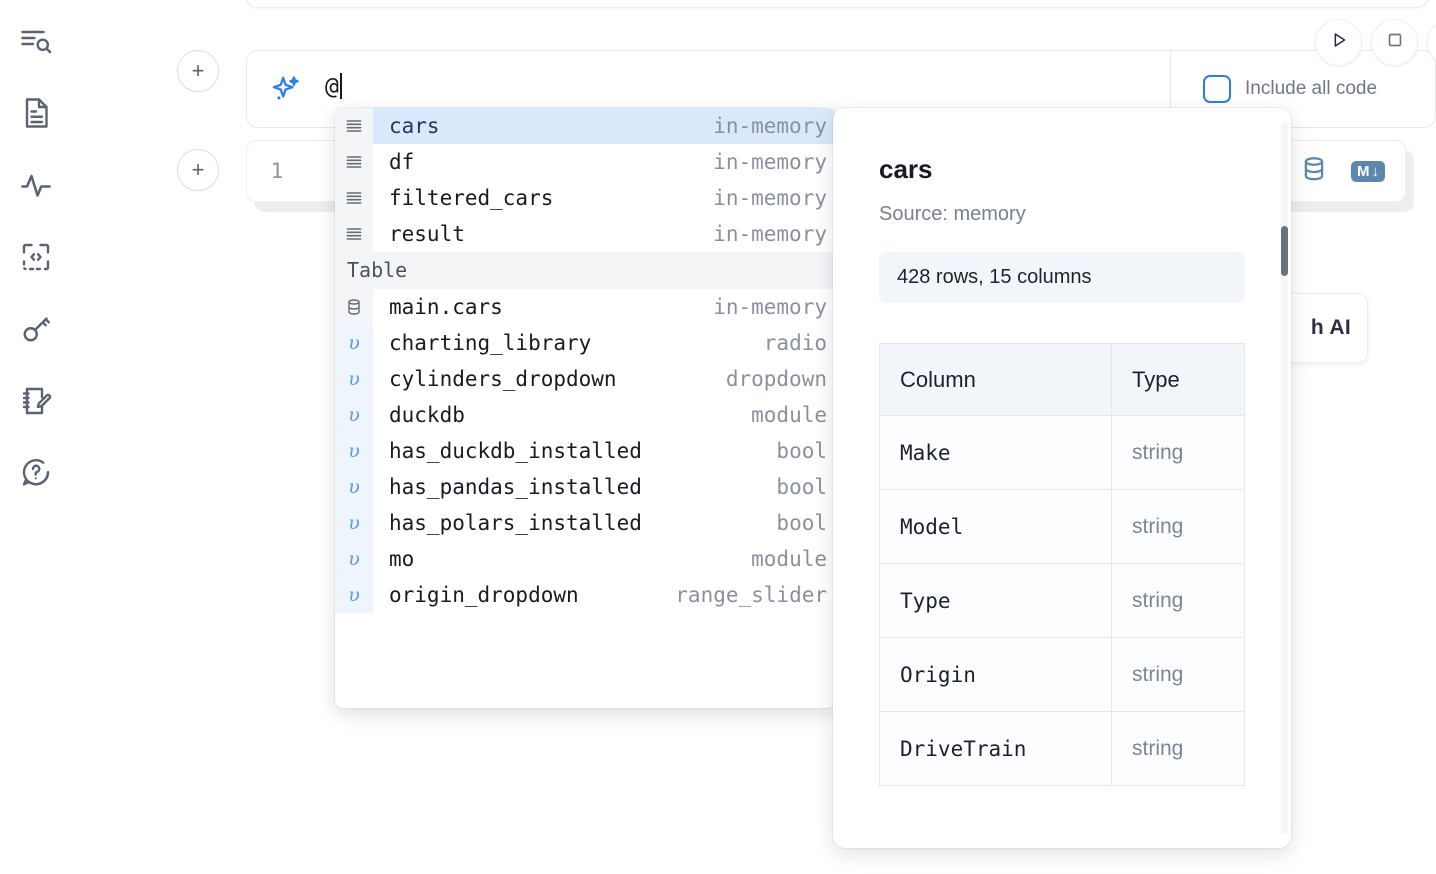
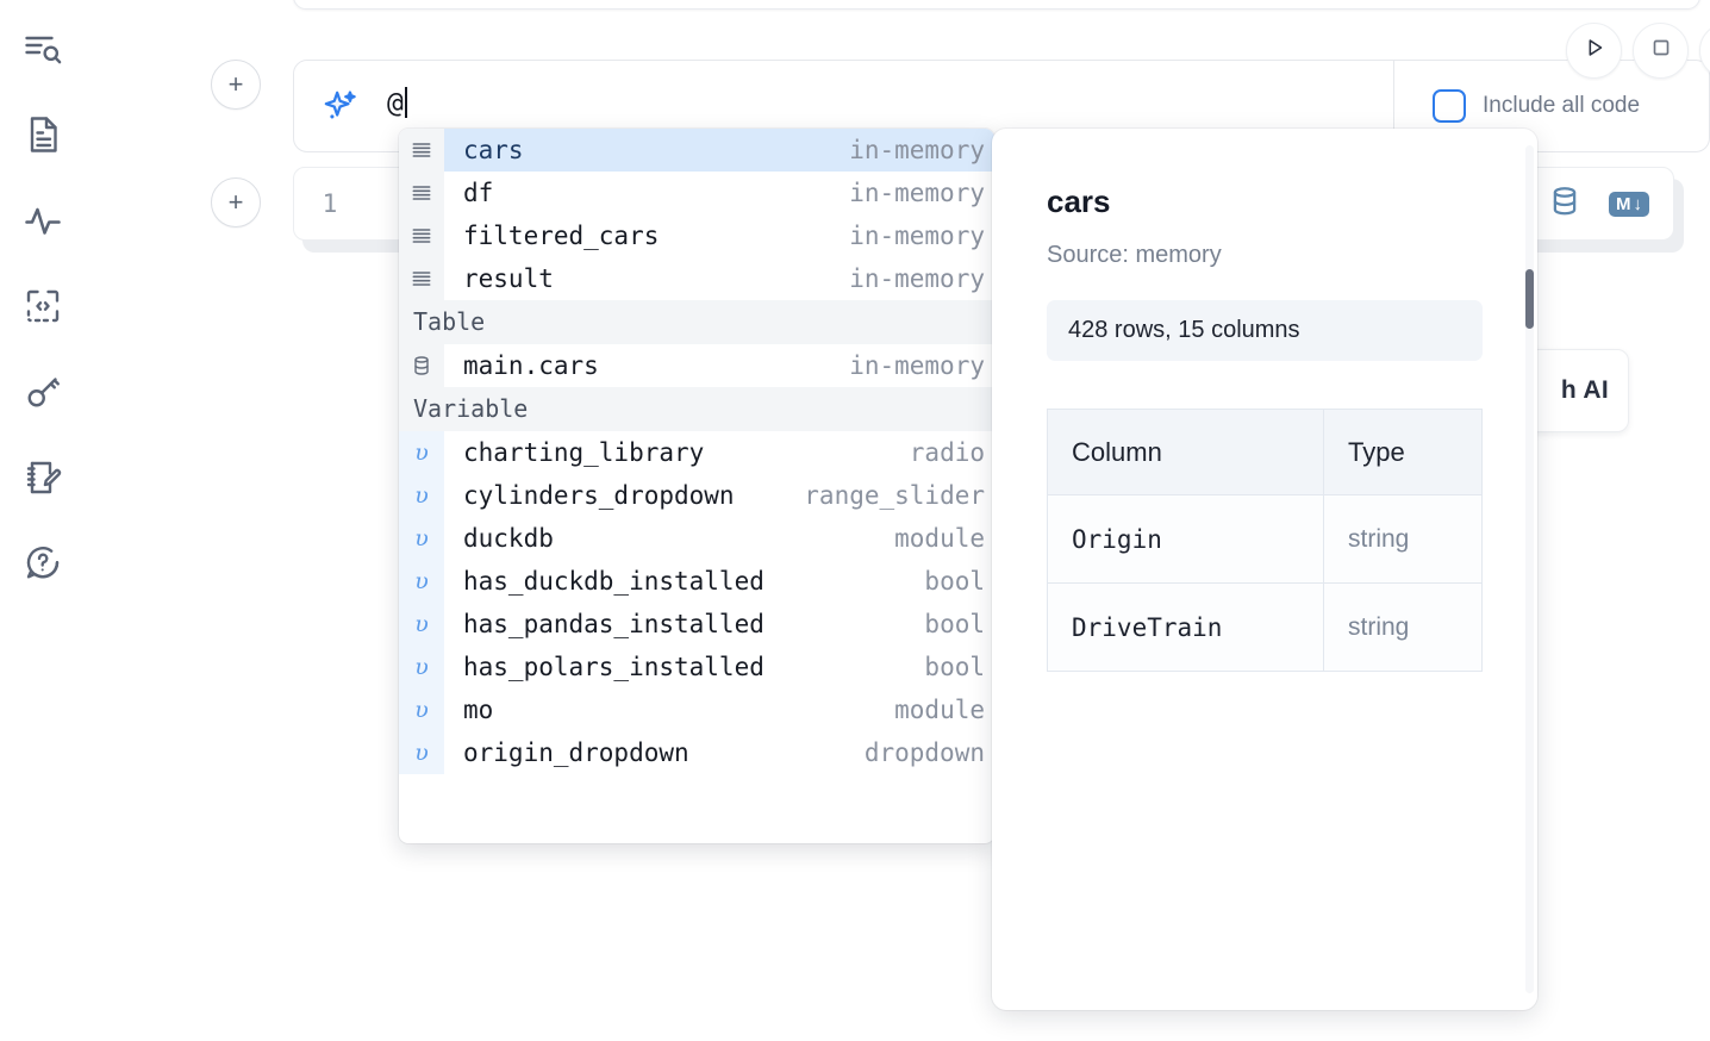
  +
  +
  @
  Include all code
  1
  M
  ↓
  h AI
  cars
  in-memory
  df
  in-memory
  filtered_cars
  in-memory
  result
  in-memory
  Table
  main.cars
  in-memory
+ Variable
  υ
  charting_library
  radio
  υ
  cylinders_dropdown
- dropdown
+ range_slider
  υ
  duckdb
  module
  υ
  has_duckdb_installed
  bool
  υ
  has_pandas_installed
  bool
  υ
  has_polars_installed
  bool
  υ
  mo
  module
  υ
  origin_dropdown
- range_slider
+ dropdown
  cars
  Source: memory
  428 rows, 15 columns
  Column	Type
- Make	string
- Model	string
- Type	string
  Origin	string
  DriveTrain	string
